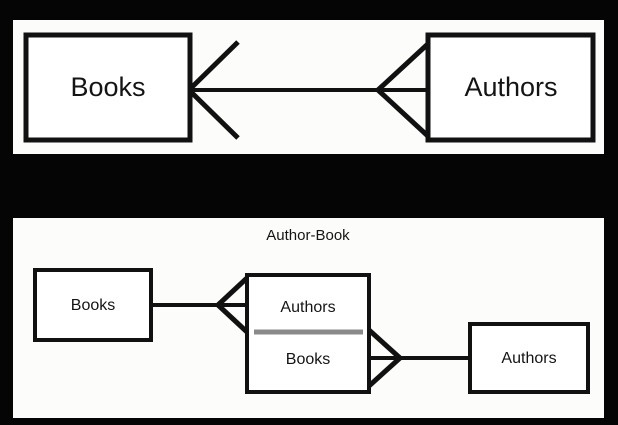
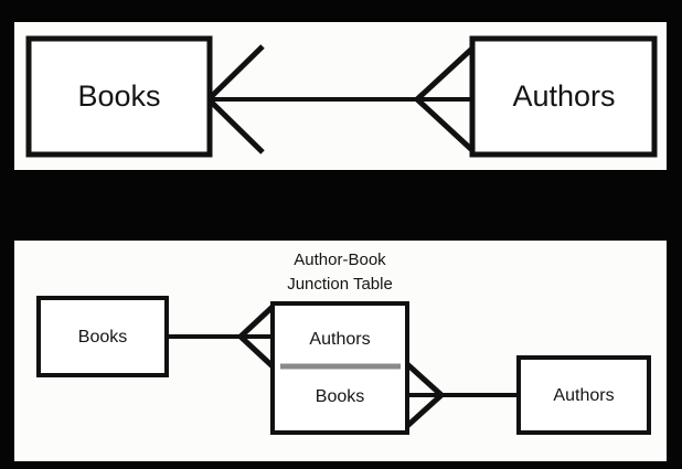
  Books
  Authors
  Author-Book
+ Junction Table
  Books
  Authors
  Books
  Authors
